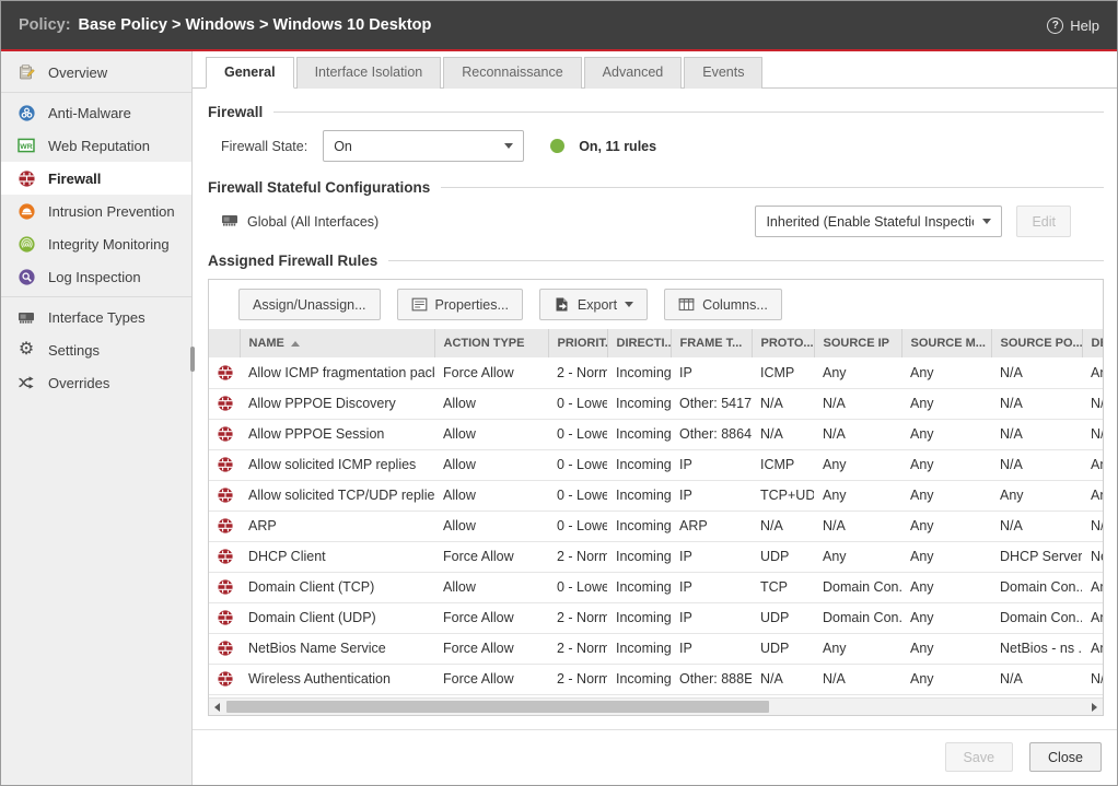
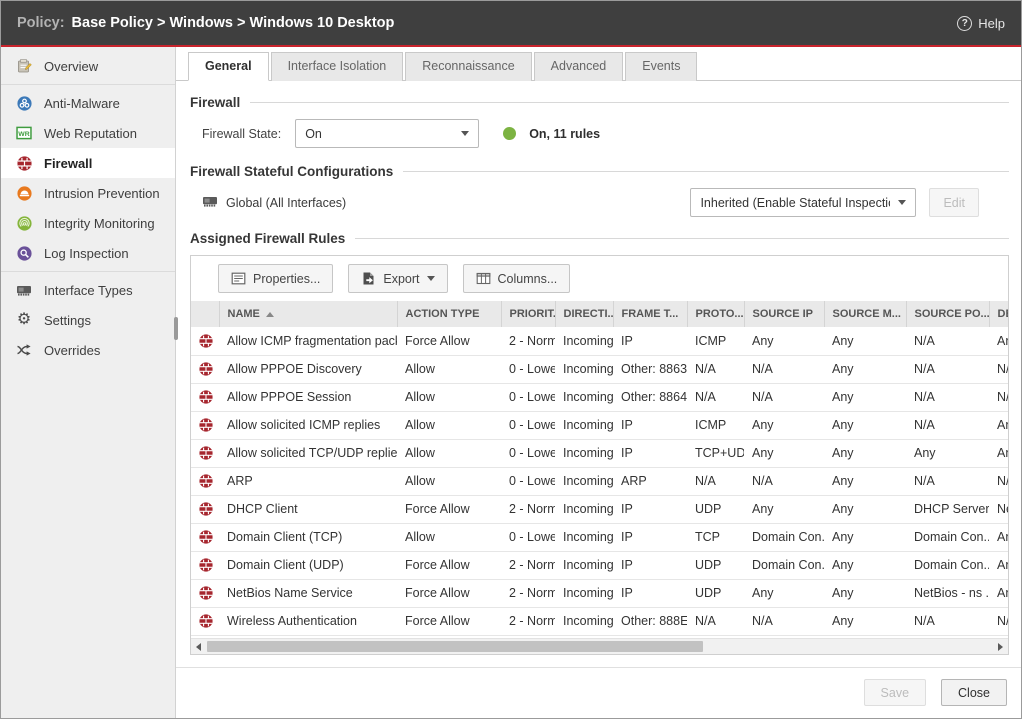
  Policy: Base Policy > Windows > Windows 10 Desktop
  ?
  Help
  Overview
  Anti-Malware
  Web Reputation
  Firewall
  Intrusion Prevention
  Integrity Monitoring
  Log Inspection
  Interface Types
  ⚙
  Settings
  Overrides
  General
  Interface Isolation
  Reconnaissance
  Advanced
  Events
  Firewall
  Firewall State:
  On
  On, 11 rules
  Firewall Stateful Configurations
  Global (All Interfaces)
  Inherited (Enable Stateful Inspecti
  Edit
  Assigned Firewall Rules
- Assign/Unassign...
  Properties...
  Export
  Columns...
  	NAME	ACTION TYPE	PRIORIT.	DIRECTI..	FRAME T...	PROTO...	SOURCE IP	SOURCE M...	SOURCE PO...	D
  	Allow ICMP fragmentation pac	Force Allow	2 - Norm	Incoming	IP	ICMP	Any	Any	N/A	A
- 	Allow PPPOE Discovery	Allow	0 - Lowe	Incoming	Other: 5417	N/A	N/A	Any	N/A	N/
+ 	Allow PPPOE Discovery	Allow	0 - Lowe	Incoming	Other: 8863	N/A	N/A	Any	N/A	N/
  	Allow PPPOE Session	Allow	0 - Lowe	Incoming	Other: 8864	N/A	N/A	Any	N/A	N/
  	Allow solicited ICMP replies	Allow	0 - Lowe	Incoming	IP	ICMP	Any	Any	N/A	A
  	Allow solicited TCP/UDP replie	Allow	0 - Lowe	Incoming	IP	TCP+UD	Any	Any	Any	A
  	ARP	Allow	0 - Lowe	Incoming	ARP	N/A	N/A	Any	N/A	N/
  	DHCP Client	Force Allow	2 - Norm	Incoming	IP	UDP	Any	Any	DHCP Server	N
  	Domain Client (TCP)	Allow	0 - Lowe	Incoming	IP	TCP	Domain Con.	Any	Domain Con..	A
  	Domain Client (UDP)	Force Allow	2 - Norm	Incoming	IP	UDP	Domain Con.	Any	Domain Con..	A
  	NetBios Name Service	Force Allow	2 - Norm	Incoming	IP	UDP	Any	Any	NetBios - ns .	A
  	Wireless Authentication	Force Allow	2 - Norm	Incoming	Other: 888E	N/A	N/A	Any	N/A	N/
  Save
  Close
